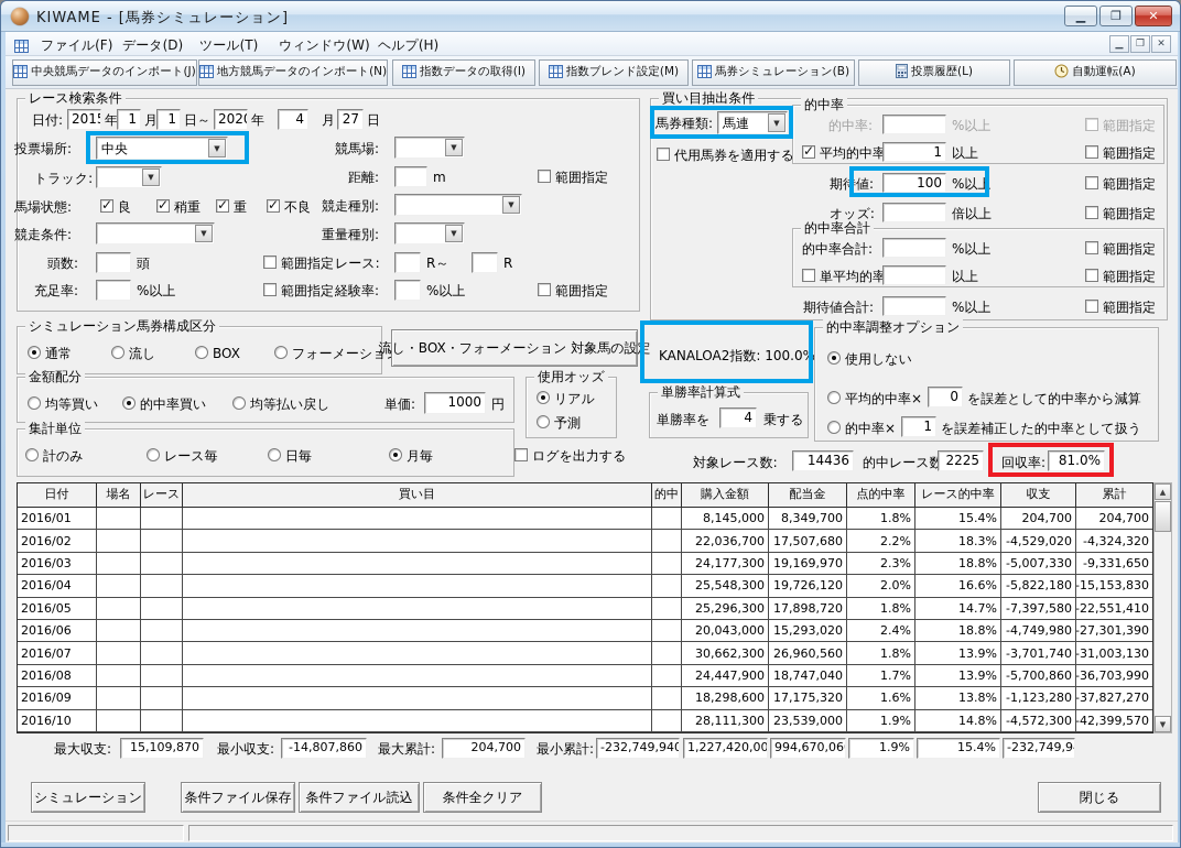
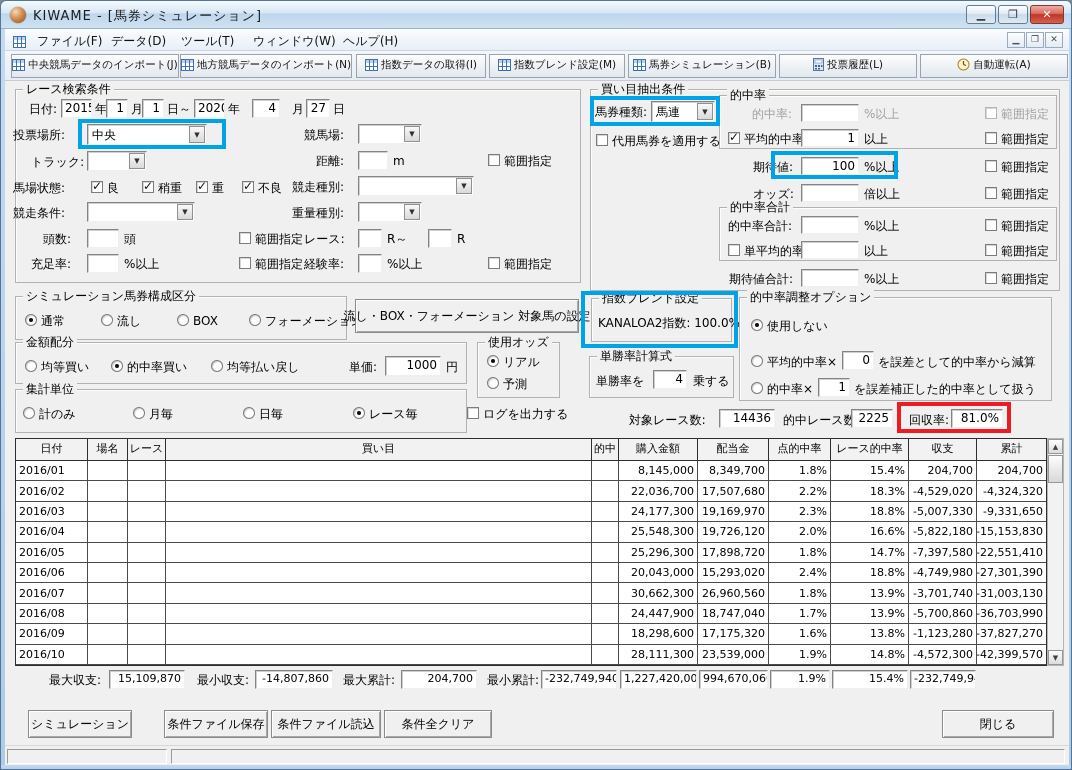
  KIWAME - [馬券シミュレーション]
  ▁
  ❐
  ✕
  ファイル(F)
  データ(D)
  ツール(T)
  ウィンドウ(W)
  ヘルプ(H)
  ▁
  ❐
  ✕
  中央競馬データのインポート(J)
  地方競馬データのインポート(N)
  指数データの取得(I)
  指数ブレンド設定(M)
  馬券シミュレーション(B)
  投票履歴(L)
  自動運転(A)
  レース検索条件
  日付:
  2015
  年
  1
  月
  1
  日～
  2020
  年
  4
  月
  27
  日
  投票場所:
  中央
  ▼
  トラック:
  ▼
  馬場状態:
  良
  稍重
  重
  不良
  競走条件:
  ▼
  頭数:
  頭
  範囲指定
  充足率:
  %以上
  範囲指定
  競馬場:
  ▼
  距離:
  m
  範囲指定
  競走種別:
  ▼
  重量種別:
  ▼
  レース:
  R～
  R
  経験率:
  %以上
  範囲指定
  買い目抽出条件
  馬券種類:
  馬連
  ▼
  代用馬券を適用する
  的中率
  的中率:
  %以上
  範囲指定
  平均的中率
  1
  以上
  範囲指定
  期待値:
  100
  %以上
  範囲指定
  オッズ:
  倍以上
  範囲指定
  的中率合計
  的中率合計:
  %以上
  範囲指定
  単平均的率
  以上
  範囲指定
  期待値合計:
  %以上
  範囲指定
  シミュレーション馬券構成区分
  通常
  流し
  BOX
  フォーメーショ
  流し・BOX・フォーメーション 対象馬の設
  金額配分
  均等買い
  的中率買い
  均等払い戻し
  単価:
  1000
  円
  使用オッズ
  リアル
  予測
  集計単位
  計のみ
- レース毎
+ 月毎
  日毎
- 月毎
+ レース毎
  ログを出力する
+ 指数ブレンド設定
  KANALOA2指数: 100.0%
  単勝率計算式
  単勝率を
  4
  乗する
  的中率調整オプション
  使用しない
  平均的中率×
  0
  を誤差として的中率から減算
  的中率×
  1
  を誤差補正した的中率として扱う
  対象レース数:
  14436
  的中レース数
  2225
  回収率:
  81.0%
  日付
  場名
  レース
  買い目
  的中
  購入金額
  配当金
  点的中率
  レース的中率
  収支
  累計
  2016/01
  8,145,000
  8,349,700
  1.8%
  15.4%
  204,700
  204,700
  2016/02
  22,036,700
  17,507,680
  2.2%
  18.3%
  -4,529,020
  -4,324,320
  2016/03
  24,177,300
  19,169,970
  2.3%
  18.8%
  -5,007,330
  -9,331,650
  2016/04
  25,548,300
  19,726,120
  2.0%
  16.6%
  -5,822,180
  -15,153,830
  2016/05
  25,296,300
  17,898,720
  1.8%
  14.7%
  -7,397,580
  -22,551,410
  2016/06
  20,043,000
  15,293,020
  2.4%
  18.8%
  -4,749,980
  -27,301,390
  2016/07
  30,662,300
  26,960,560
  1.8%
  13.9%
  -3,701,740
  -31,003,130
  2016/08
  24,447,900
  18,747,040
  1.7%
  13.9%
  -5,700,860
  -36,703,990
  2016/09
  18,298,600
  17,175,320
  1.6%
  13.8%
  -1,123,280
  -37,827,270
  2016/10
  28,111,300
  23,539,000
  1.9%
  14.8%
  -4,572,300
  -42,399,570
  ▲
  ▼
  最大収支:
  15,109,870
  最小収支:
  -14,807,860
  最大累計:
  204,700
  最小累計:
  -232,749,940
  1,227,420,00
  994,670,06
  1.9%
  15.4%
  -232,749,9
  シミュレーション
  条件ファイル保存
  条件ファイル読込
  条件全クリア
  閉じる
